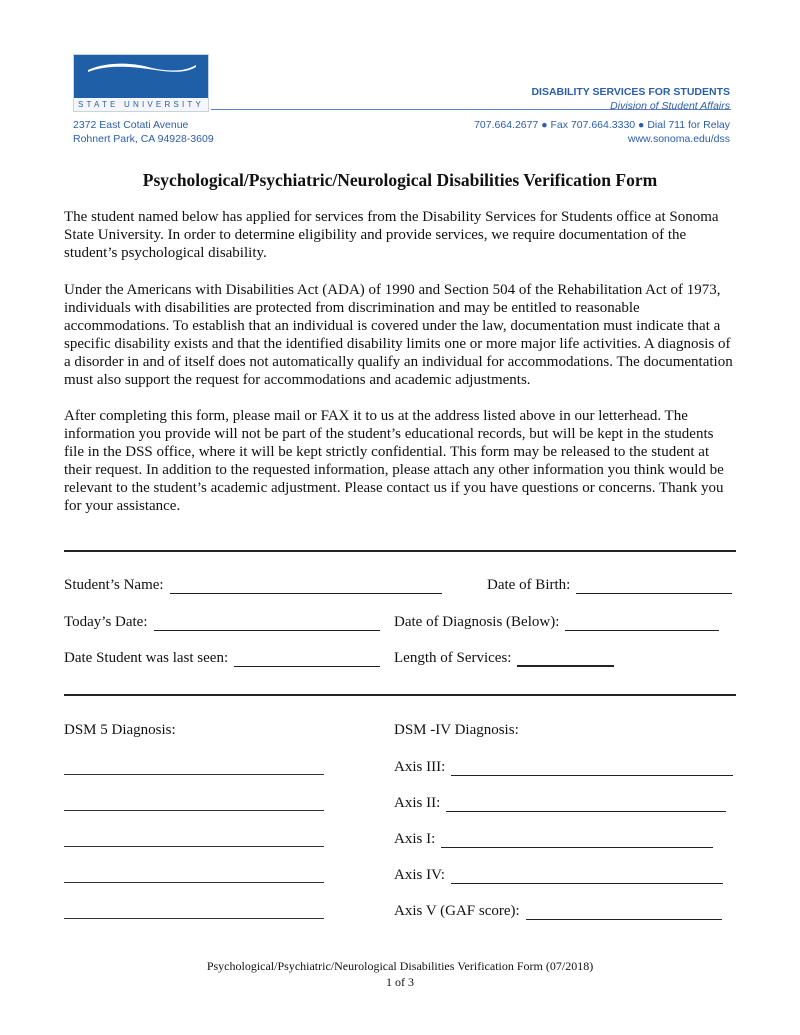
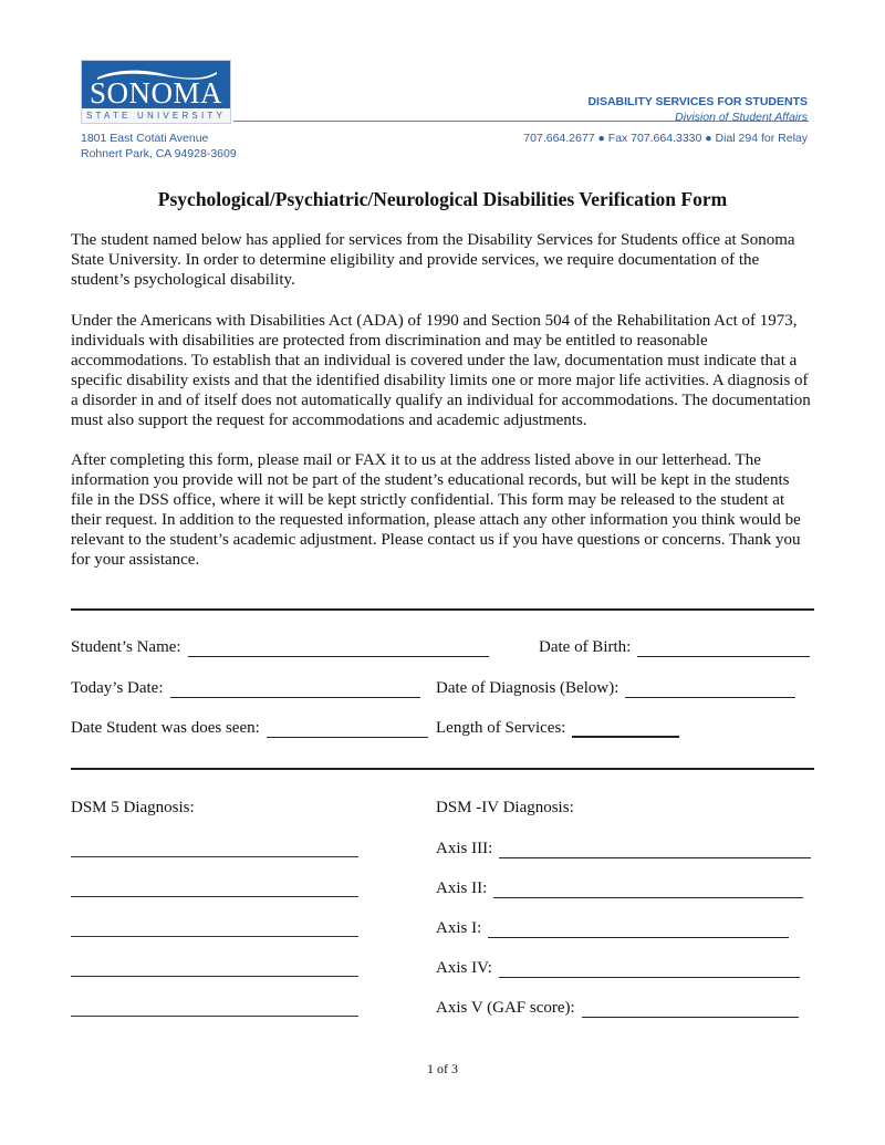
+ SONOMA
  STATE UNIVERSITY
- 2372 East Cotati Avenue
+ 1801 East Cotati Avenue
  Rohnert Park, CA 94928-3609
  DISABILITY SERVICES FOR STUDENTS
  Division of Student Affairs
- 707.664.2677 ● Fax 707.664.3330 ● Dial 711 for Relay
+ 707.664.2677 ● Fax 707.664.3330 ● Dial 294 for Relay
- www.sonoma.edu/dss
  Psychological/Psychiatric/Neurological Disabilities Verification Form
  The student named below has applied for services from the Disability Services for Students office at Sonoma State University. In order to determine eligibility and provide services, we require documentation of the student’s psychological disability.
  Under the Americans with Disabilities Act (ADA) of 1990 and Section 504 of the Rehabilitation Act of 1973, individuals with disabilities are protected from discrimination and may be entitled to reasonable accommodations. To establish that an individual is covered under the law, documentation must indicate that a specific disability exists and that the identified disability limits one or more major life activities. A diagnosis of a disorder in and of itself does not automatically qualify an individual for accommodations. The documentation must also support the request for accommodations and academic adjustments.
  After completing this form, please mail or FAX it to us at the address listed above in our letterhead. The information you provide will not be part of the student’s educational records, but will be kept in the students file in the DSS office, where it will be kept strictly confidential. This form may be released to the student at their request. In addition to the requested information, please attach any other information you think would be relevant to the student’s academic adjustment. Please contact us if you have questions or concerns. Thank you for your assistance.
  Student’s Name:
  Date of Birth:
  Today’s Date:
  Date of Diagnosis (Below):
- Date Student was last seen:
+ Date Student was does seen:
  Length of Services:
  DSM 5 Diagnosis:
  DSM -IV Diagnosis:
  Axis III:
  Axis II:
  Axis I:
  Axis IV:
  Axis V (GAF score):
- Psychological/Psychiatric/Neurological Disabilities Verification Form (07/2018)
  1 of 3
